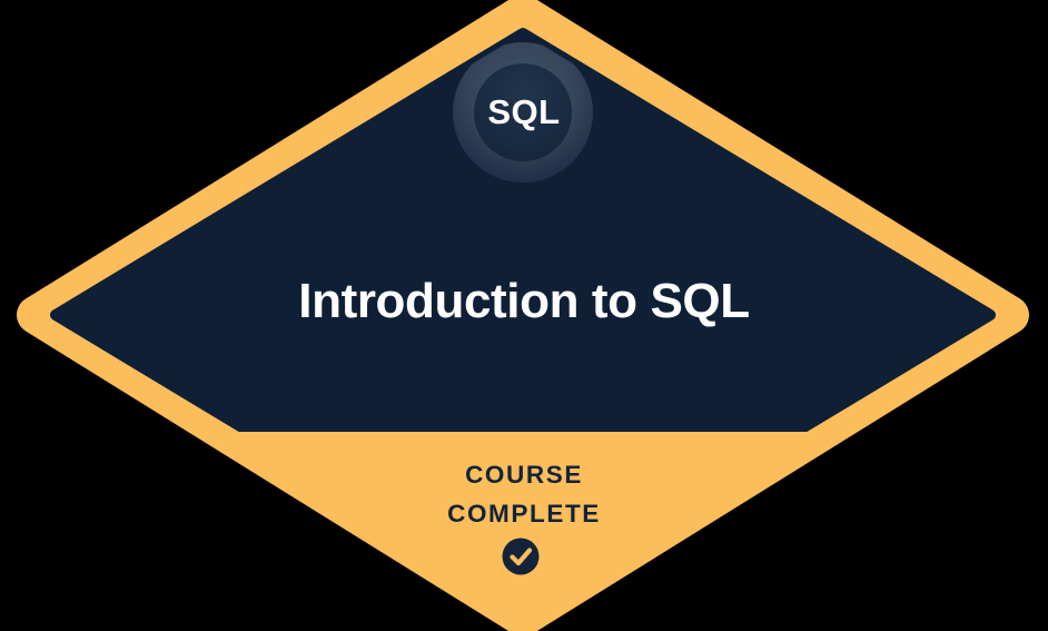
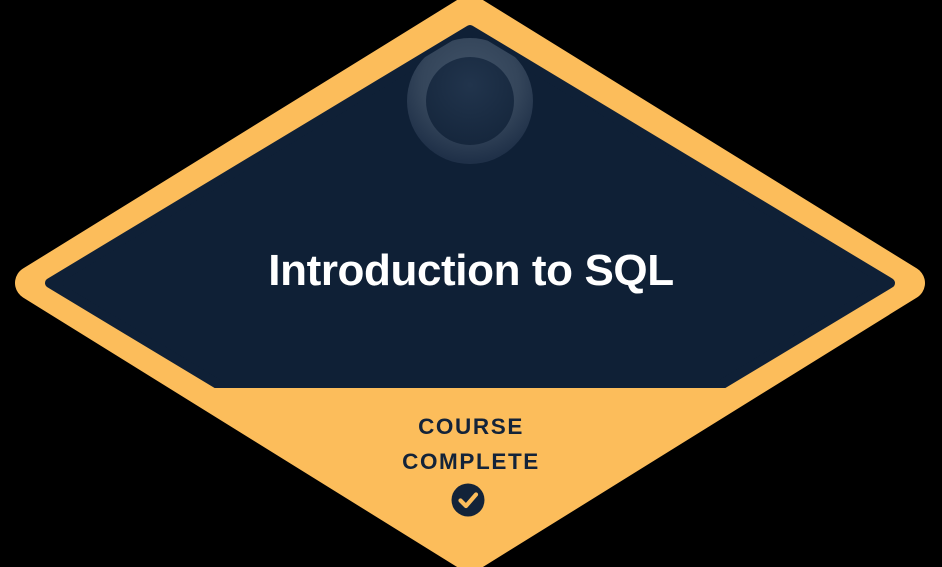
- SQL
  Introduction to SQL
  COURSE
  COMPLETE
